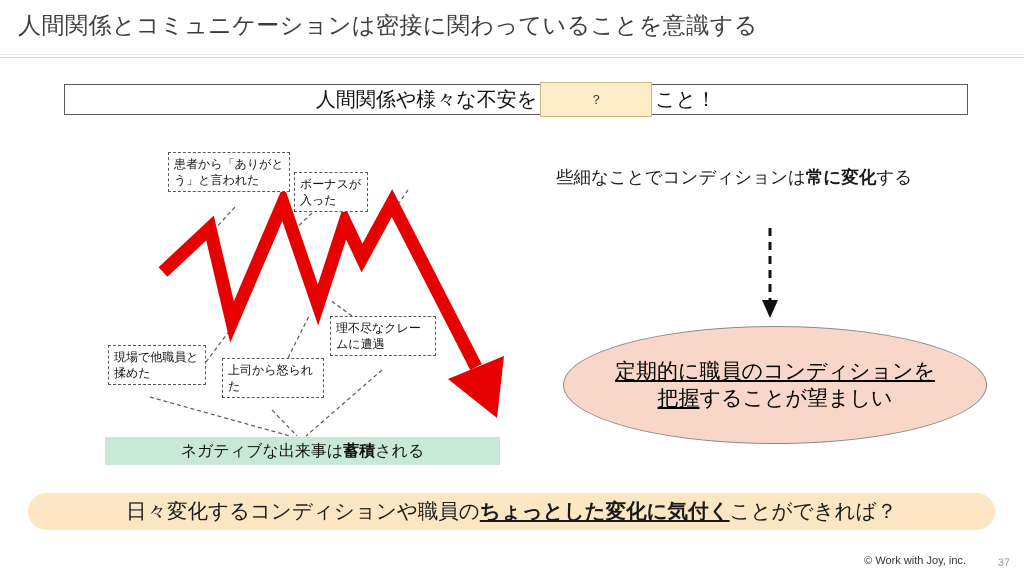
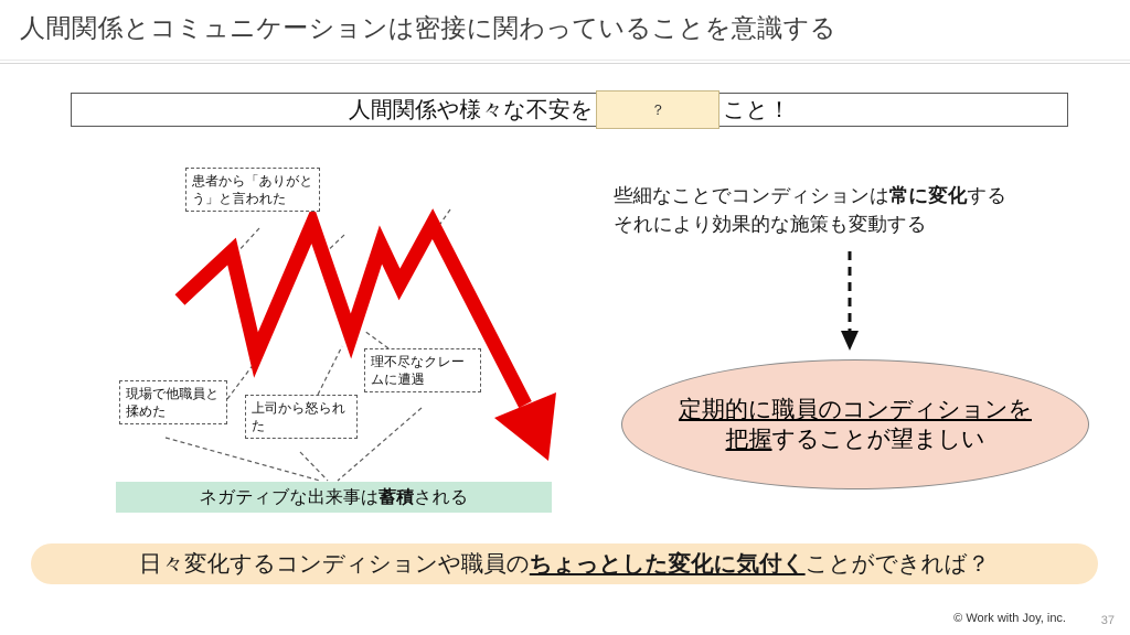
  人間関係とコミュニケーションは密接に関わっていることを意識する
  人間関係や様々な不安を
  ？
  こと！
  患者から「ありがとう」と言われた
- ボーナスが入った
  現場で他職員と揉めた
  上司から怒られた
  理不尽なクレームに遭遇
  ネガティブな出来事は
  蓄積
  される
  些細なことでコンディションは常に変化する
+ それにより効果的な施策も変動する
  定期的に職員のコンディションを把握することが望ましい
  日々変化するコンディションや職員の
  ちょっとした変化に気付く
  ことができれば？
  © Work with Joy, inc.
  37
